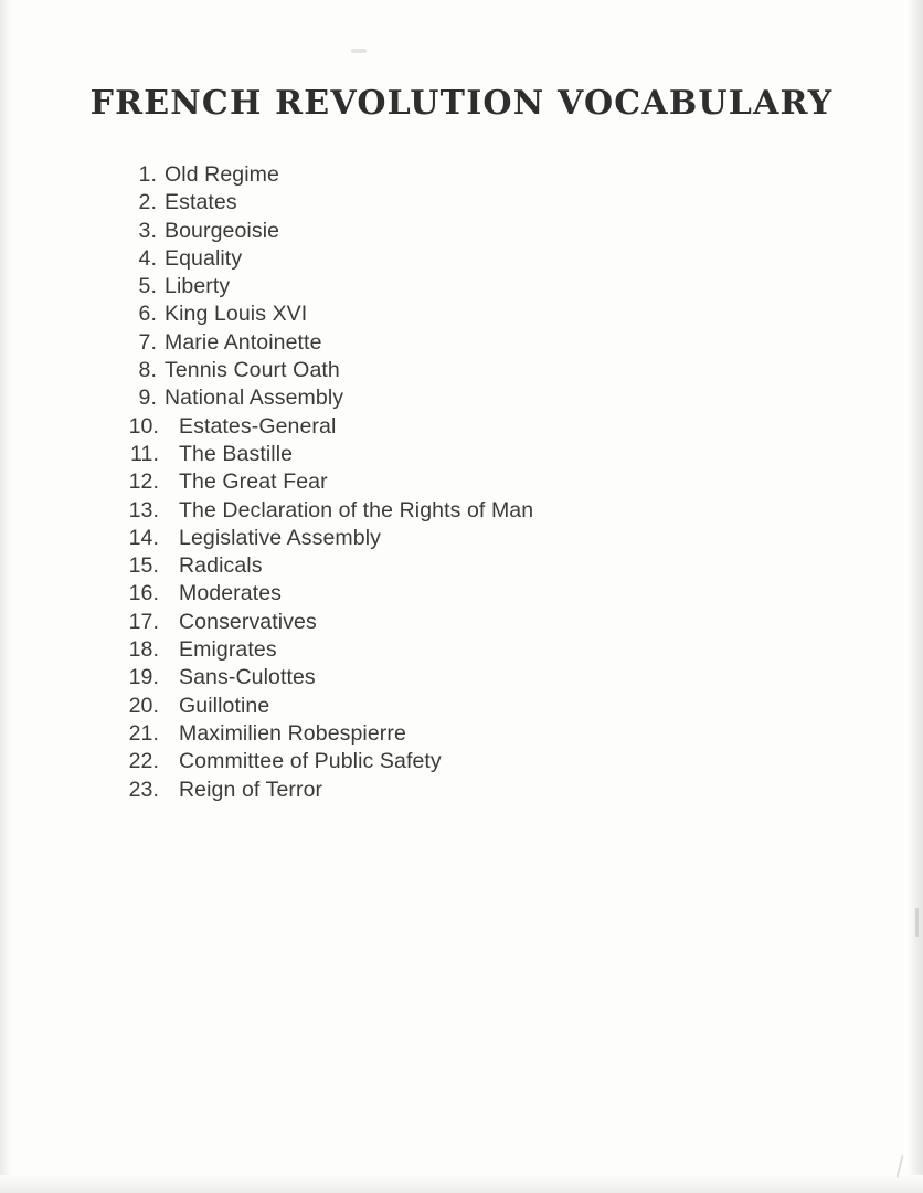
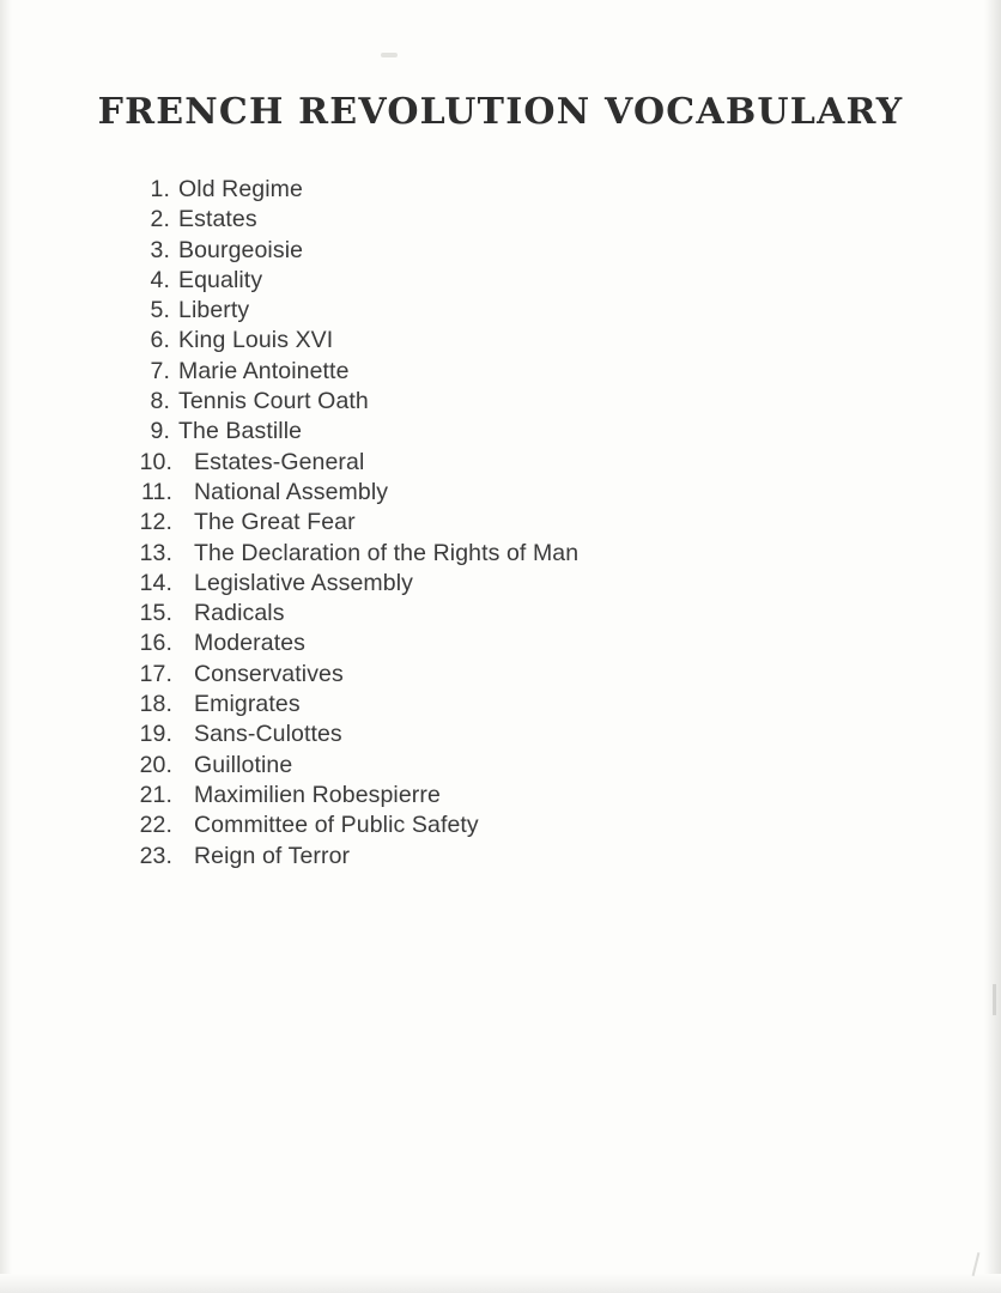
  FRENCH REVOLUTION VOCABULARY
  1.
  Old Regime
  2.
  Estates
  3.
  Bourgeoisie
  4.
  Equality
  5.
  Liberty
  6.
  King Louis XVI
  7.
  Marie Antoinette
  8.
  Tennis Court Oath
  9.
- National Assembly
+ The Bastille
  10.
  Estates-General
  11.
- The Bastille
+ National Assembly
  12.
  The Great Fear
  13.
  The Declaration of the Rights of Man
  14.
  Legislative Assembly
  15.
  Radicals
  16.
  Moderates
  17.
  Conservatives
  18.
  Emigrates
  19.
  Sans-Culottes
  20.
  Guillotine
  21.
  Maximilien Robespierre
  22.
  Committee of Public Safety
  23.
  Reign of Terror
